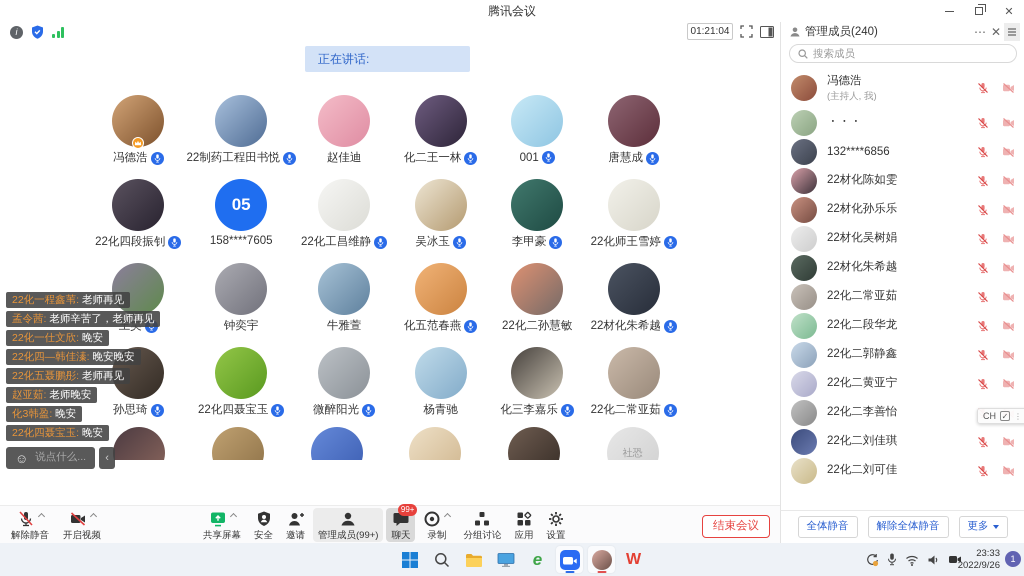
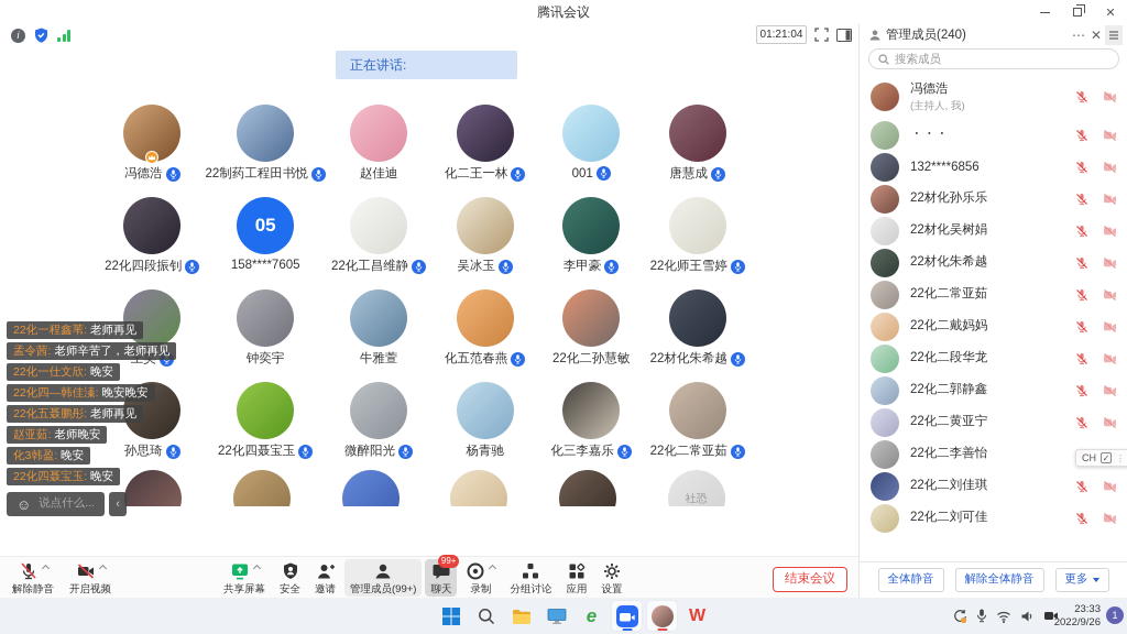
  腾讯会议
  ✕
  i
  01:21:04
  正在讲话:
  冯德浩
  22制药工程田书悦
  赵佳迪
  化二王一林
  001
  唐慧成
  22化四段振钊
  05
  158****7605
  22化工昌维静
  吴冰玉
  李甲豪
  22化师王雪婷
  王昊
  钟奕宇
  牛雅萱
  化五范春燕
  22化二孙慧敏
  22材化朱希越
  孙思琦
  22化四聂宝玉
  微醉阳光
  杨青驰
  化三李嘉乐
  22化二常亚茹
  社恐
  22化一程鑫苇: 老师再见
  孟令茜: 老师辛苦了，老师再见
  22化一仕文欣: 晚安
  22化四—韩佳溱: 晚安晚安
  22化五聂鹏彤: 老师再见
  赵亚茹: 老师晚安
  化3韩盈: 晚安
  22化四聂宝玉: 晚安
  ☺
  说点什么...
  ‹
  解除静音
  开启视频
  共享屏幕
  安全
  邀请
  管理成员(99+)
  聊天
  99+
  录制
  分组讨论
  应用
  设置
  结束会议
  管理成员(240)
  ⋯
  ✕
  搜索成员
  冯德浩
  (主持人, 我)
  ・・・
  132****6856
- 22材化陈如雯
  22材化孙乐乐
  22材化吴树娟
  22材化朱希越
  22化二常亚茹
+ 22化二戴妈妈
  22化二段华龙
  22化二郭静鑫
  22化二黄亚宁
  22化二李善怡
  22化二刘佳琪
  22化二刘可佳
  全体静音
  解除全体静音
  更多
  e
  W
  23:33
  2022/9/26
  1
  CH
  ✓
